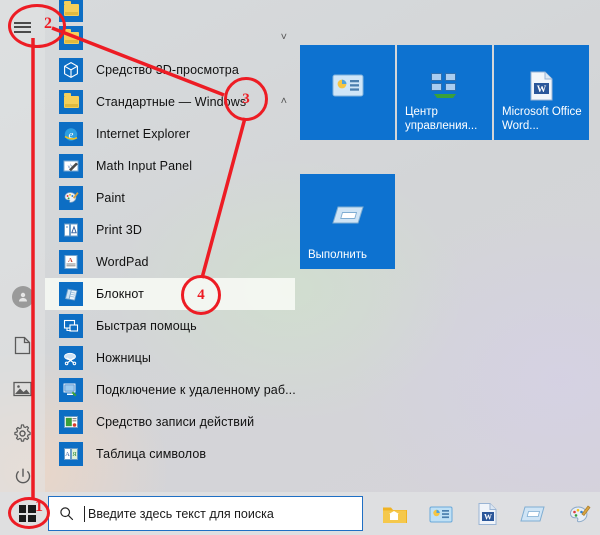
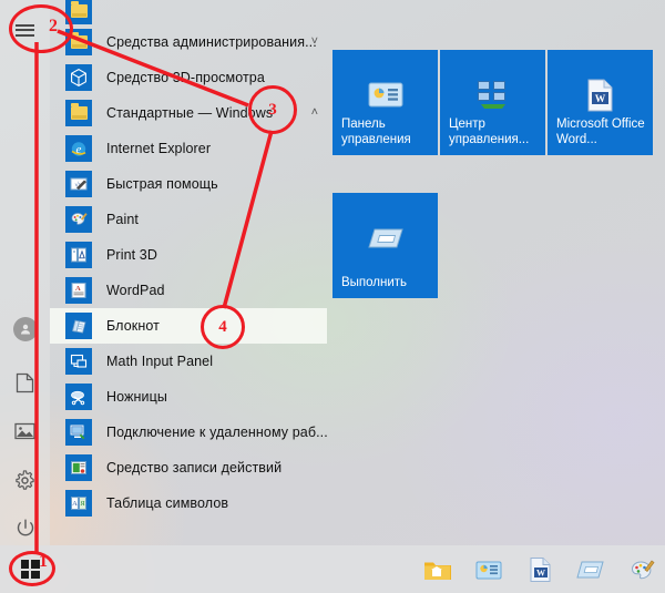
+ Средства администрирования...
  ˅
  СредствоD-просмотра
  Стандартные — Windows
  ˄
  e
  Internet Explorer
- Math Input Panel
+ Быстрая помощь
  Paint
  Print 3D
  WordPad
  Блокнот
- Быстрая помощь
+ Math Input Panel
  Ножницы
  Подключение к удаленному раб...
  Средство записи действий
  Таблица символов
+ Панель управления
  Центр управления...
  W
  Microsoft Office Word...
  Выполнить
- Введите здесь текст для поиска
  W
  1
  2
  3
  4
